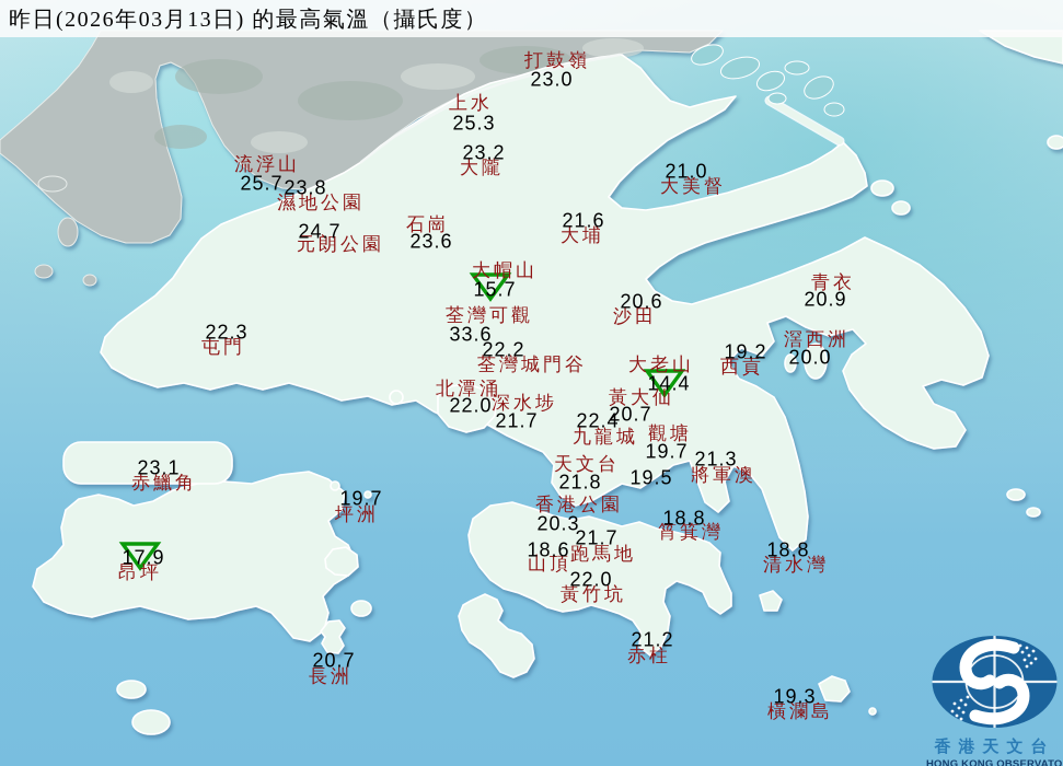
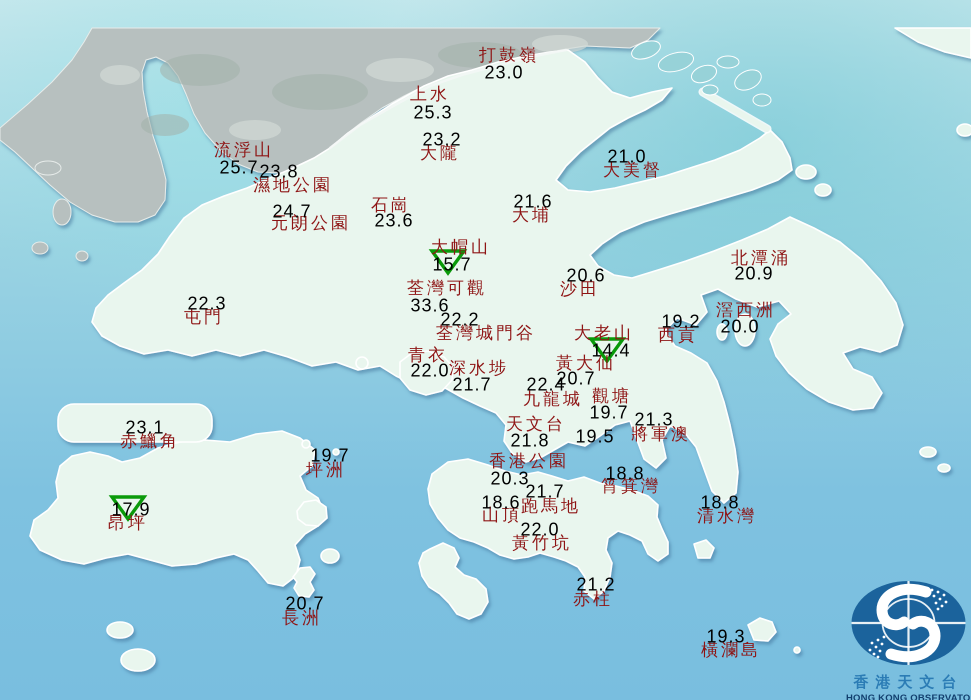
  打鼓嶺
  23.0
  上水
  25.3
  大隴
  23.2
  流浮山
  25.7
  濕地公園
  23.8
  大美督
  21.0
  元朗公園
  24.7
  石崗
  23.6
  大埔
  21.6
  大帽山
  15.7
  荃灣可觀
  33.6
  沙田
  20.6
  屯門
  22.3
  荃灣城門谷
  22.2
  大老山
  14.4
  西貢
  19.2
  滘西洲
  20.0
- 青衣
+ 北潭涌
  20.9
- 北潭涌
+ 青衣
  22.0
  深水埗
  21.7
  黃大仙
  20.7
  九龍城
  22.4
  觀塘
  19.7
  天文台
  21.8
  將軍澳
  21.3
  19.5
  香港公園
  20.3
  筲箕灣
  18.8
  坪洲
  19.7
  赤鱲角
  23.1
  跑馬地
  21.7
  山頂
  18.6
  黃竹坑
  22.0
  昂坪
  17.9
  清水灣
  18.8
  赤柱
  21.2
  長洲
  20.7
  橫瀾島
  19.3
- 昨日(2026年03月13日) 的最高氣溫（攝氏度）
  香港天文台
  HONG KONG OBSERVATO
